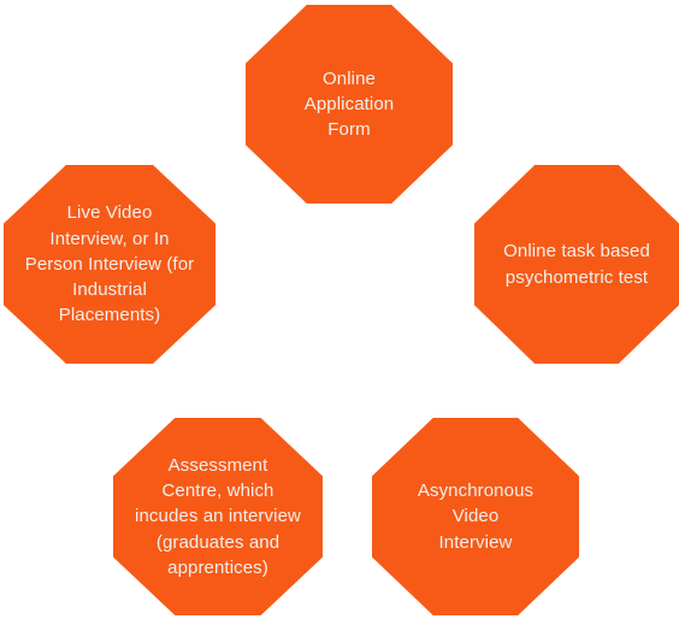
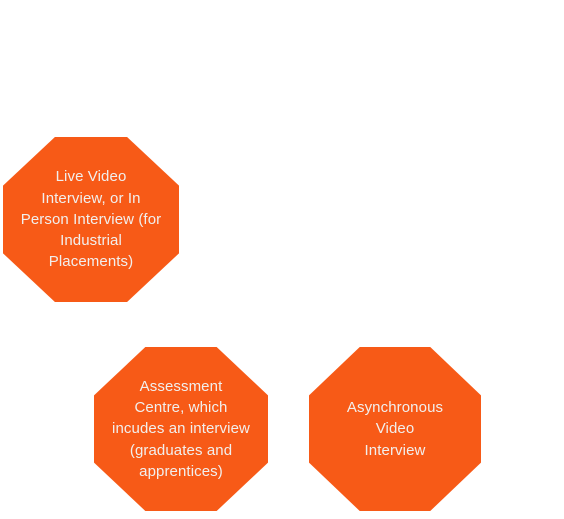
- Online
- Application
- Form
- Online task based
- psychometric test
  Asynchronous
  Video
  Interview
  Assessment
  Centre, which
  incudes an interview
  (graduates and
  apprentices)
  Live Video
  Interview, or In
  Person Interview (for
  Industrial
  Placements)
